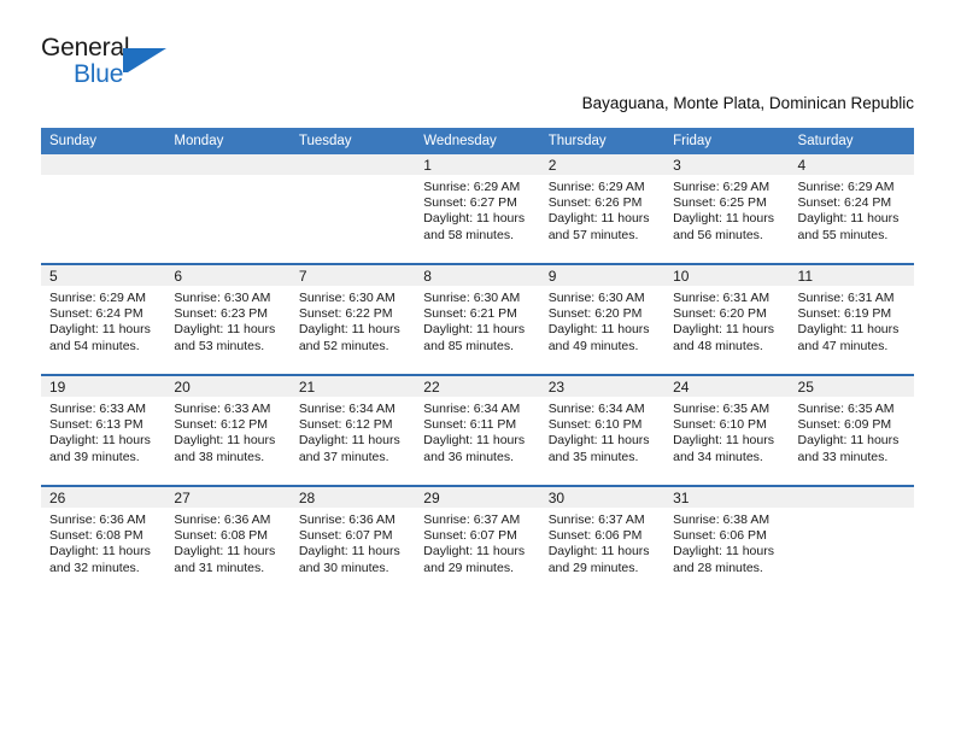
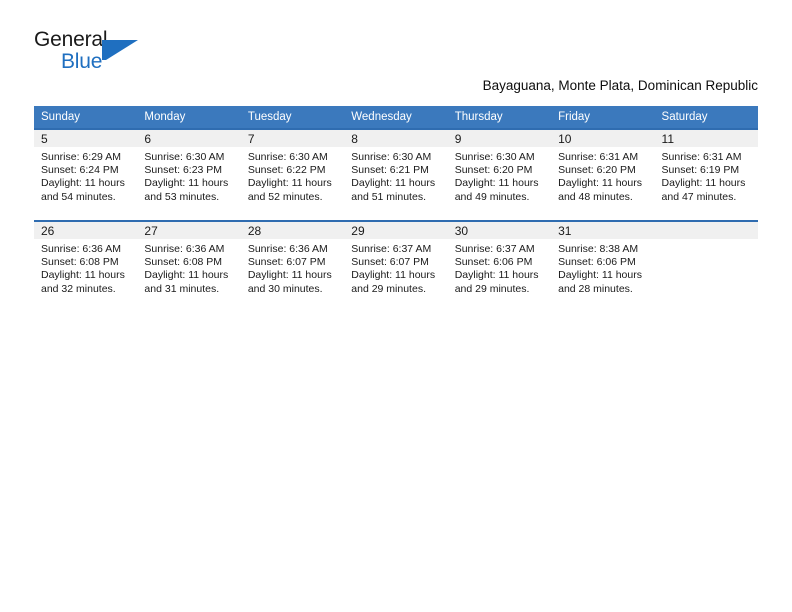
  Genera
  Blue
  Bayaguana, Monte Plata, Dominican Republic
  Sunday	Monday	Tuesday	Wednesday	Thursday	Friday	Saturday
- 			1Sunrise: 6:29 AMSunset: 6:27 PMDaylight: 11 hoursand 58 minutes.	2Sunrise: 6:29 AMSunset: 6:26 PMDaylight: 11 hoursand 57 minutes.	3Sunrise: 6:29 AMSunset: 6:25 PMDaylight: 11 hoursand 56 minutes.	4Sunrise: 6:29 AMSunset: 6:24 PMDaylight: 11 hoursand 55 minutes.
- 5Sunrise: 6:29 AMSunset: 6:24 PMDaylight: 11 hoursand 54 minutes.	6Sunrise: 6:30 AMSunset: 6:23 PMDaylight: 11 hoursand 53 minutes.	7Sunrise: 6:30 AMSunset: 6:22 PMDaylight: 11 hoursand 52 minutes.	8Sunrise: 6:30 AMSunset: 6:21 PMDaylight: 11 hoursand 85 minutes.	9Sunrise: 6:30 AMSunset: 6:20 PMDaylight: 11 hoursand 49 minutes.	10Sunrise: 6:31 AMSunset: 6:20 PMDaylight: 11 hoursand 48 minutes.	11Sunrise: 6:31 AMSunset: 6:19 PMDaylight: 11 hoursand 47 minutes.
+ 5Sunrise: 6:29 AMSunset: 6:24 PMDaylight: 11 hoursand 54 minutes.	6Sunrise: 6:30 AMSunset: 6:23 PMDaylight: 11 hoursand 53 minutes.	7Sunrise: 6:30 AMSunset: 6:22 PMDaylight: 11 hoursand 52 minutes.	8Sunrise: 6:30 AMSunset: 6:21 PMDaylight: 11 hoursand 51 minutes.	9Sunrise: 6:30 AMSunset: 6:20 PMDaylight: 11 hoursand 49 minutes.	10Sunrise: 6:31 AMSunset: 6:20 PMDaylight: 11 hoursand 48 minutes.	11Sunrise: 6:31 AMSunset: 6:19 PMDaylight: 11 hoursand 47 minutes.
- 19Sunrise: 6:33 AMSunset: 6:13 PMDaylight: 11 hoursand 39 minutes.	20Sunrise: 6:33 AMSunset: 6:12 PMDaylight: 11 hoursand 38 minutes.	21Sunrise: 6:34 AMSunset: 6:12 PMDaylight: 11 hoursand 37 minutes.	22Sunrise: 6:34 AMSunset: 6:11 PMDaylight: 11 hoursand 36 minutes.	23Sunrise: 6:34 AMSunset: 6:10 PMDaylight: 11 hoursand 35 minutes.	24Sunrise: 6:35 AMSunset: 6:10 PMDaylight: 11 hoursand 34 minutes.	25Sunrise: 6:35 AMSunset: 6:09 PMDaylight: 11 hoursand 33 minutes.
- 26Sunrise: 6:36 AMSunset: 6:08 PMDaylight: 11 hoursand 32 minutes.	27Sunrise: 6:36 AMSunset: 6:08 PMDaylight: 11 hoursand 31 minutes.	28Sunrise: 6:36 AMSunset: 6:07 PMDaylight: 11 hoursand 30 minutes.	29Sunrise: 6:37 AMSunset: 6:07 PMDaylight: 11 hoursand 29 minutes.	30Sunrise: 6:37 AMSunset: 6:06 PMDaylight: 11 hoursand 29 minutes.	31Sunrise: 6:38 AMSunset: 6:06 PMDaylight: 11 hoursand 28 minutes.
+ 26Sunrise: 6:36 AMSunset: 6:08 PMDaylight: 11 hoursand 32 minutes.	27Sunrise: 6:36 AMSunset: 6:08 PMDaylight: 11 hoursand 31 minutes.	28Sunrise: 6:36 AMSunset: 6:07 PMDaylight: 11 hoursand 30 minutes.	29Sunrise: 6:37 AMSunset: 6:07 PMDaylight: 11 hoursand 29 minutes.	30Sunrise: 6:37 AMSunset: 6:06 PMDaylight: 11 hoursand 29 minutes.	31Sunrise: 8:38 AMSunset: 6:06 PMDaylight: 11 hoursand 28 minutes.
